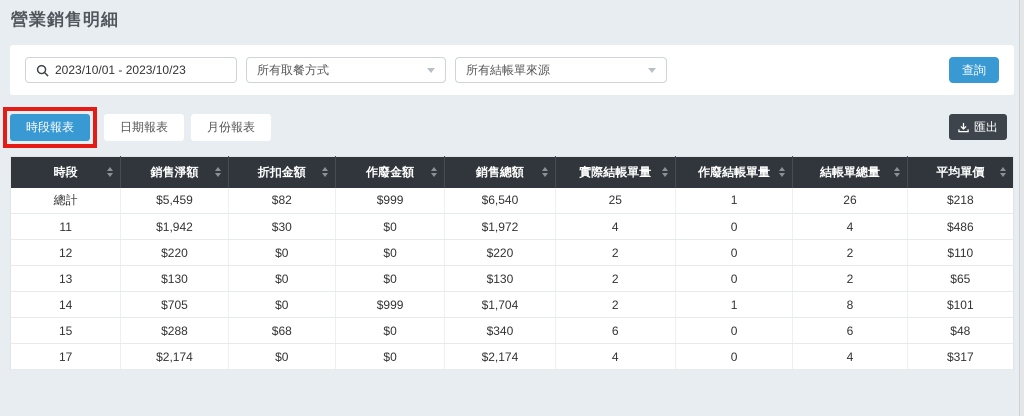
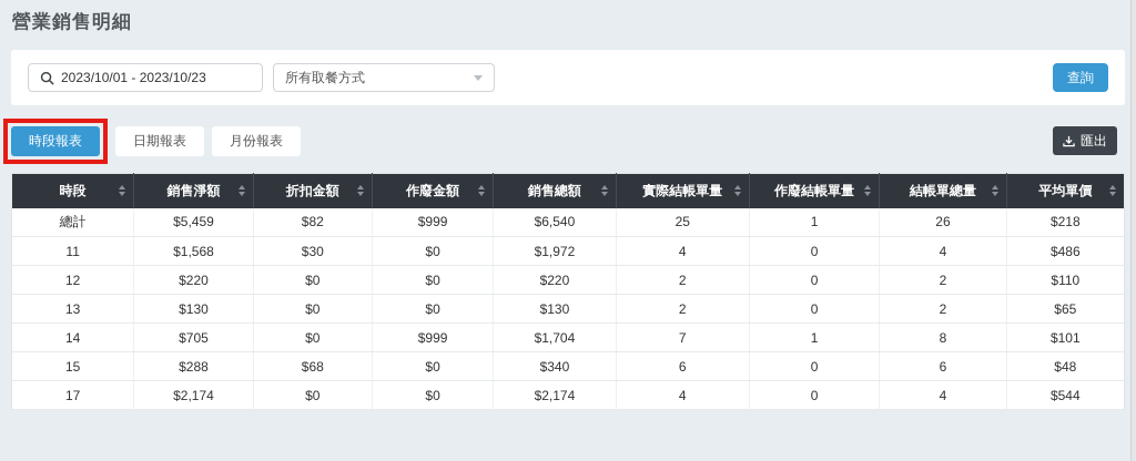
  營業銷售明細
  2023/10/01 - 2023/10/23
  所有取餐方式
- 所有結帳單來源
  查詢
  時段報表
  日期報表
  月份報表
  匯出
  時段	銷售淨額	折扣金額	作廢金額	銷售總額	實際結帳單量	作廢結帳單量	結帳單總量	平均單價
  總計	$5,459	$82	$999	$6,540	25	1	26	$218
- 11	$1,942	$30	$0	$1,972	4	0	4	$486
+ 11	$1,568	$30	$0	$1,972	4	0	4	$486
  12	$220	$0	$0	$220	2	0	2	$110
  13	$130	$0	$0	$130	2	0	2	$65
- 14	$705	$0	$999	$1,704	2	1	8	$101
+ 14	$705	$0	$999	$1,704	7	1	8	$101
  15	$288	$68	$0	$340	6	0	6	$48
- 17	$2,174	$0	$0	$2,174	4	0	4	$317
+ 17	$2,174	$0	$0	$2,174	4	0	4	$544
